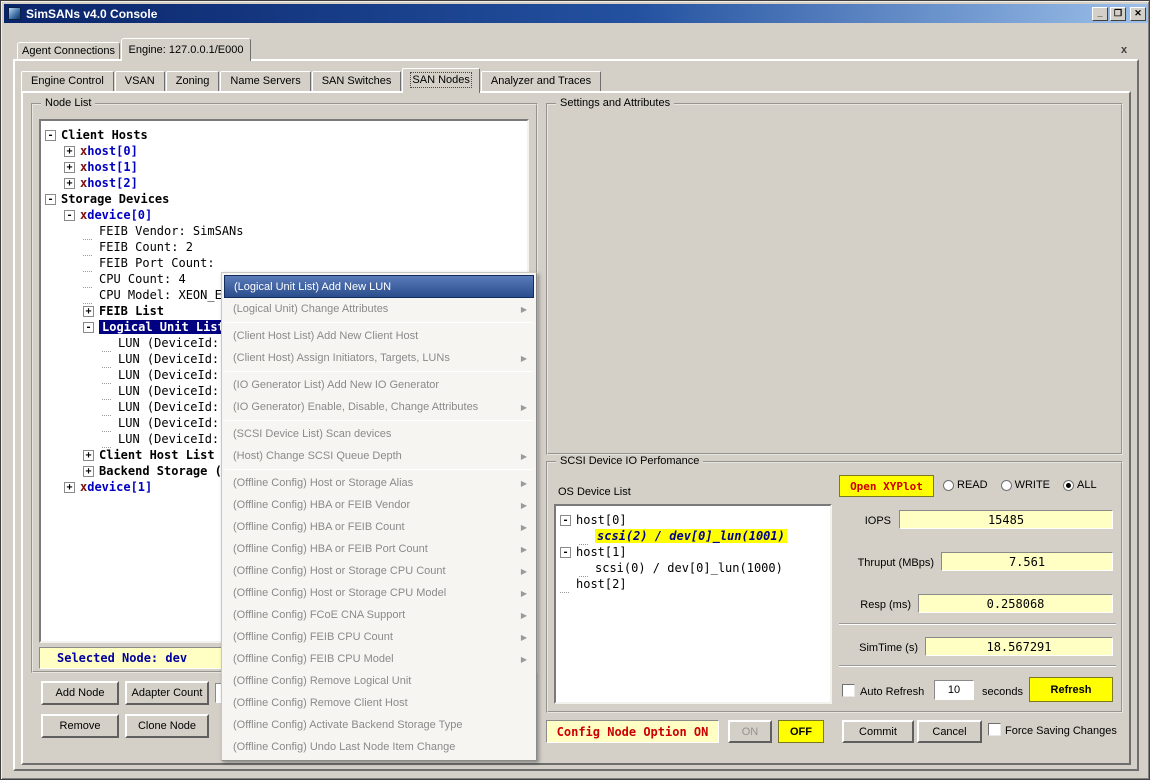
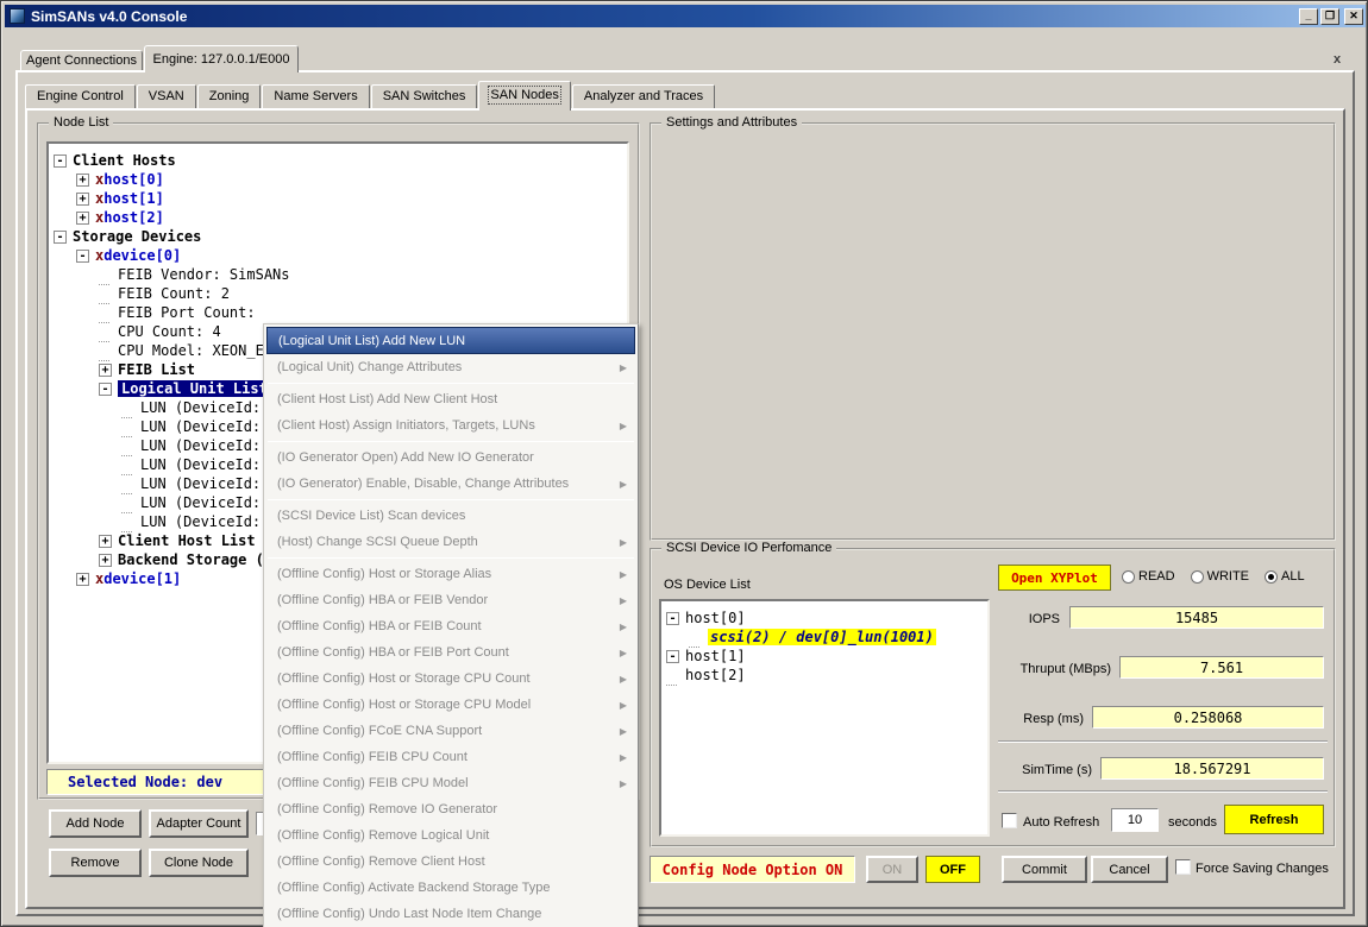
  SimSANs v4.0 Console
  _
  ❐
  ✕
  Agent Connections
  Engine: 127.0.0.1/E000
  x
  Engine Control
  VSAN
  Zoning
  Name Servers
  SAN Switches
  SAN Nodes
  Analyzer and Traces
  Node List
  -
  Client Hosts
  +
  x
  host[0]
  +
  x
  host[1]
  +
  x
  host[2]
  -
  Storage Devices
  -
  x
  device[0]
  FEIB Vendor: SimSANs
  FEIB Count: 2
  FEIB Port Count:
  CPU Count: 4
  CPU Model: XEON_E
  +
  FEIB List
  -
  Logical Unit Lis
  LUN (DeviceId:
  LUN (DeviceId:
  LUN (DeviceId:
  LUN (DeviceId:
  LUN (DeviceId:
  LUN (DeviceId:
  LUN (DeviceId:
  +
  Client Host List
  +
  Backend Storage (
  +
  x
  device[1]
  Selected Node: dev
  Add Node
  Adapter Count
  Remove
  Clone Node
  Settings and Attributes
  SCSI Device IO Perfomance
  OS Device List
  -
  host[0]
  scsi(2) / dev[0]_lun(1001)
  -
  host[1]
- scsi(0) / dev[0]_lun(1000)
  host[2]
  Open XYPlot
  READ
  WRITE
  ALL
  IOPS
  15485
  Thruput (MBps)
  7.561
  Resp (ms)
  0.258068
  SimTime (s)
  18.567291
  Auto Refresh
  10
  seconds
  Refresh
  Config Node Option ON
  ON
  OFF
  Commit
  Cancel
  Force Saving Changes
  (Logical Unit List) Add New LUN
  (Logical Unit) Change Attributes
  ▶
  (Client Host List) Add New Client Host
  (Client Host) Assign Initiators, Targets, LUNs
  ▶
- (IO Generator List) Add New IO Generator
+ (IO Generator Open) Add New IO Generator
  (IO Generator) Enable, Disable, Change Attributes
  ▶
  (SCSI Device List) Scan devices
  (Host) Change SCSI Queue Depth
  ▶
  (Offline Config) Host or Storage Alias
  ▶
  (Offline Config) HBA or FEIB Vendor
  ▶
  (Offline Config) HBA or FEIB Count
  ▶
  (Offline Config) HBA or FEIB Port Count
  ▶
  (Offline Config) Host or Storage CPU Count
  ▶
  (Offline Config) Host or Storage CPU Model
  ▶
  (Offline Config) FCoE CNA Support
  ▶
  (Offline Config) FEIB CPU Count
  ▶
  (Offline Config) FEIB CPU Model
  ▶
+ (Offline Config) Remove IO Generator
  (Offline Config) Remove Logical Unit
  (Offline Config) Remove Client Host
  (Offline Config) Activate Backend Storage Type
  (Offline Config) Undo Last Node Item Change
